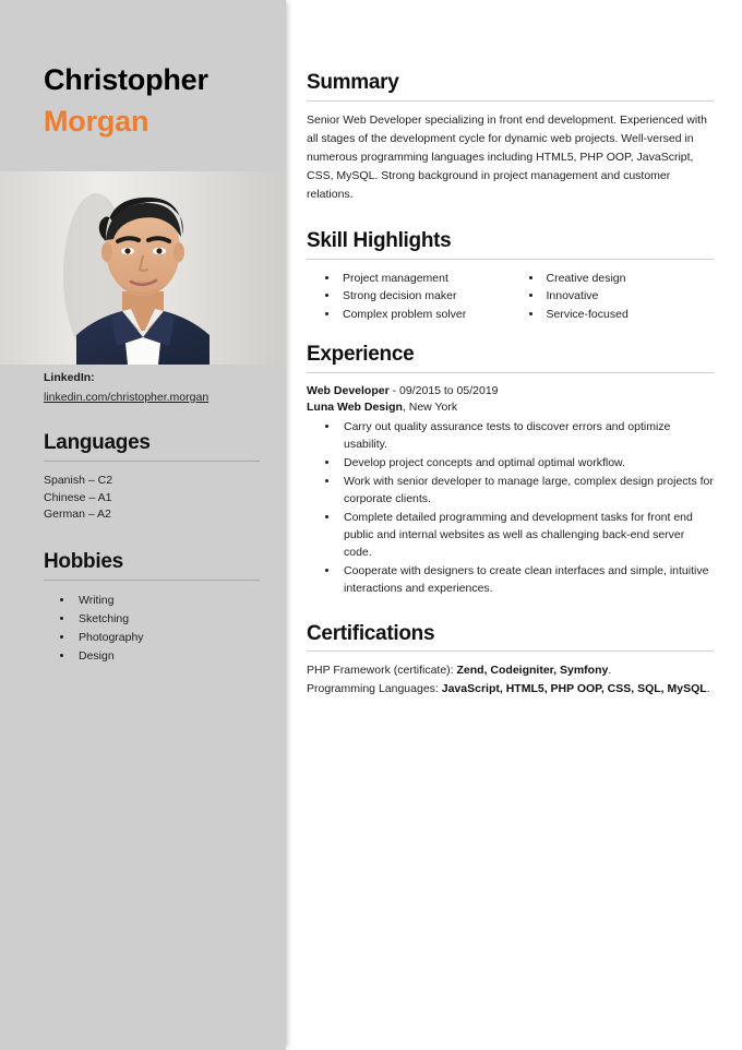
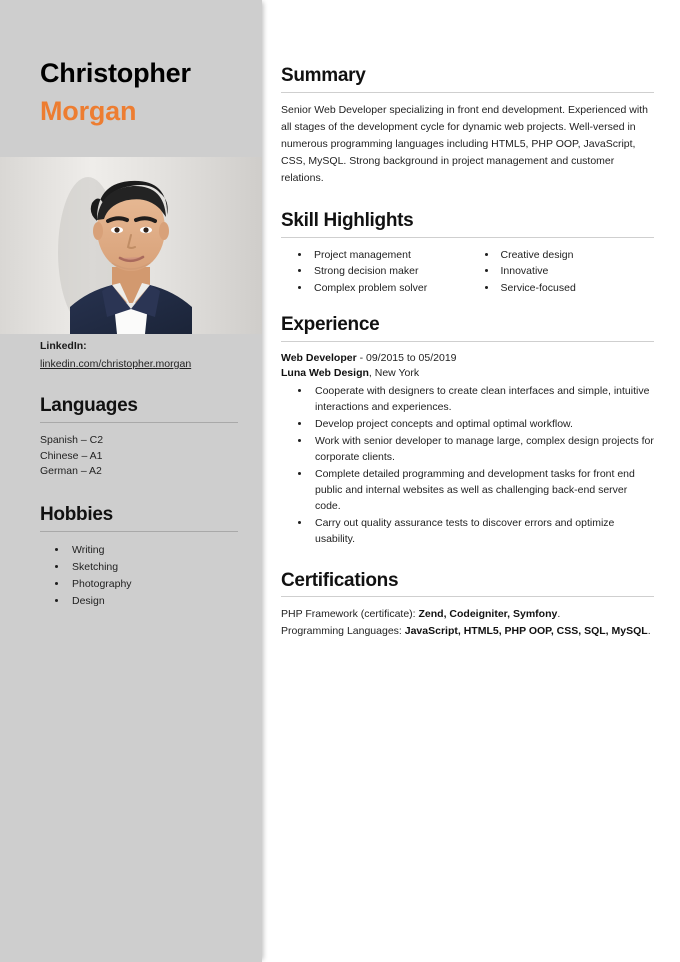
  Christopher
  Morgan
  LinkedIn:
  linkedin.com/christopher.morgan
  Languages
  Spanish – C2
  Chinese – A1
  German – A2
  Hobbies
  Writing
  Sketching
  Photography
  Design
  Summary
  Senior Web Developer specializing in front end development. Experienced with all stages of the development cycle for dynamic web projects. Well-versed in numerous programming languages including HTML5, PHP OOP, JavaScript, CSS, MySQL. Strong background in project management and customer relations.
  Skill Highlights
  Project management
  Strong decision maker
  Complex problem solver
  Creative design
  Innovative
  Service-focused
  Experience
  Web Developer - 09/2015 to 05/2019
  Luna Web Design, New York
- Carry out quality assurance tests to discover errors and optimize usability.
+ Cooperate with designers to create clean interfaces and simple, intuitive interactions and experiences.
  Develop project concepts and optimal optimal workflow.
  Work with senior developer to manage large, complex design projects for corporate clients.
  Complete detailed programming and development tasks for front end public and internal websites as well as challenging back-end server code.
- Cooperate with designers to create clean interfaces and simple, intuitive interactions and experiences.
+ Carry out quality assurance tests to discover errors and optimize usability.
  Certifications
  PHP Framework (certificate): Zend, Codeigniter, Symfony.
  Programming Languages: JavaScript, HTML5, PHP OOP, CSS, SQL, MySQL.
